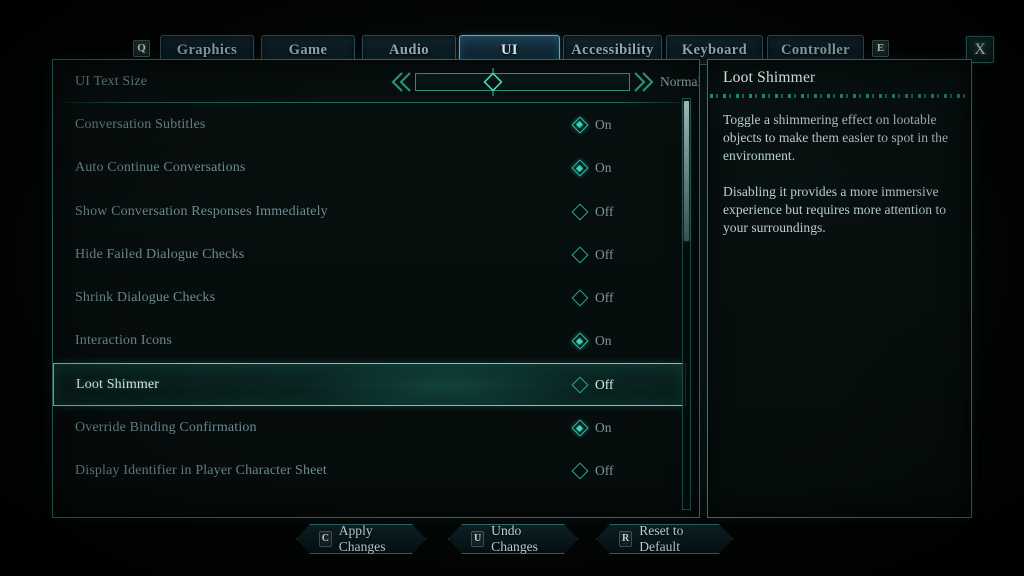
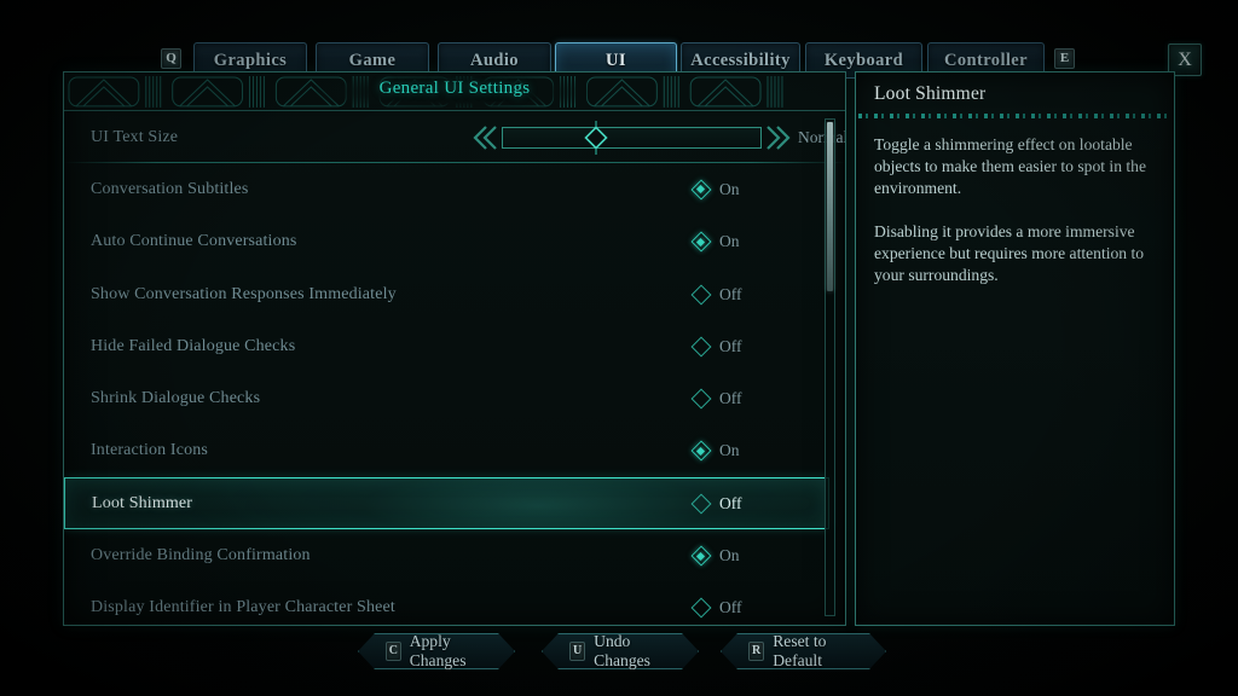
+ General UI Settings
